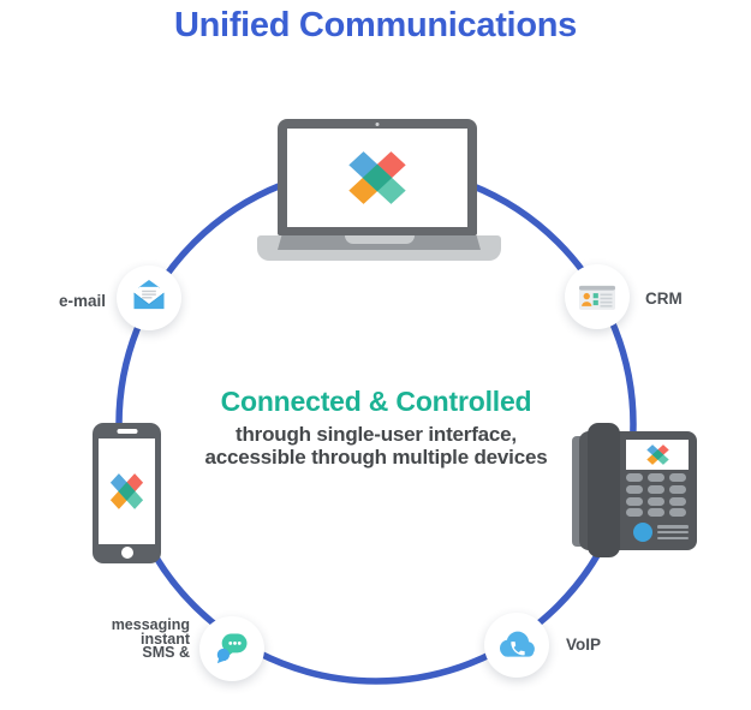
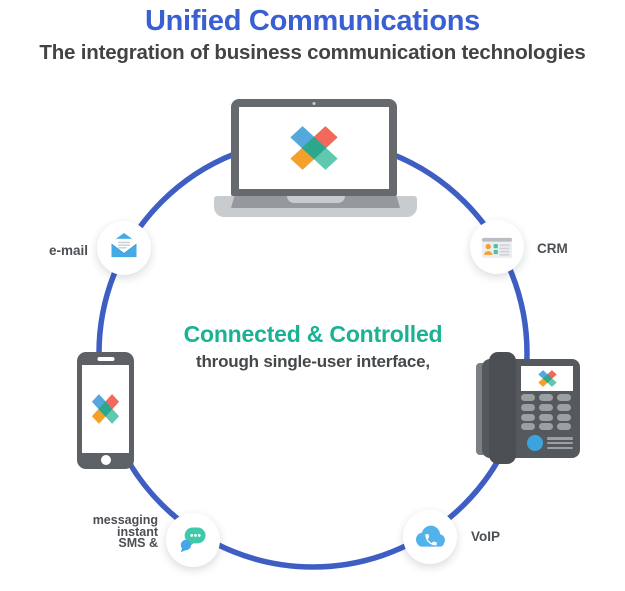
  Unified Communications
+ The integration of business communication technologies
  e-mail
  CRM
  messaging
  instant
  SMS &
  VoIP
  Connected & Controlled
  through single-user interface,
- accessible through multiple devices
